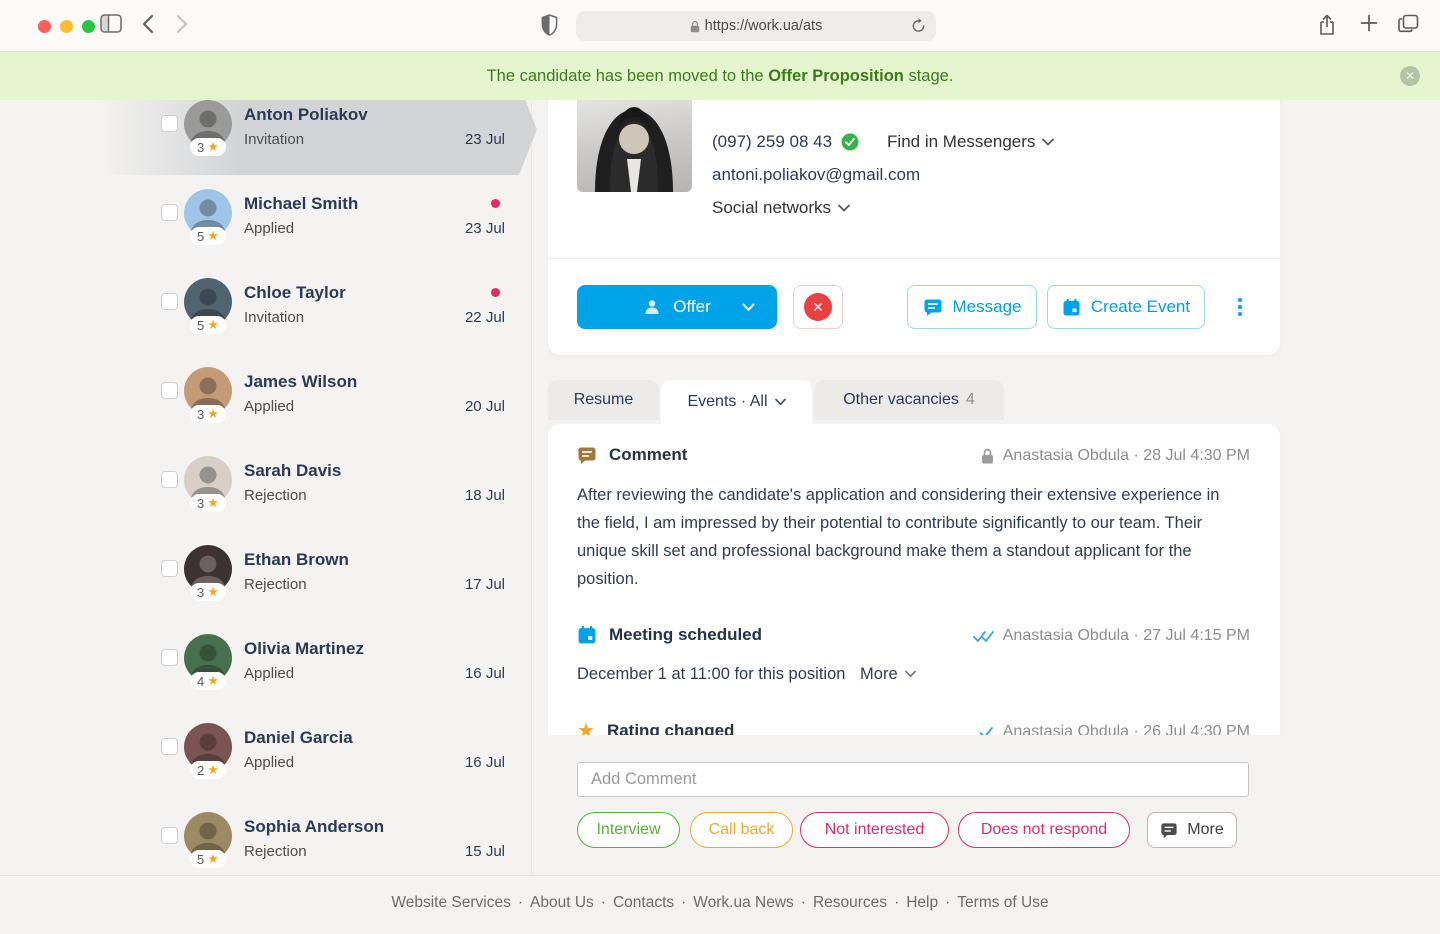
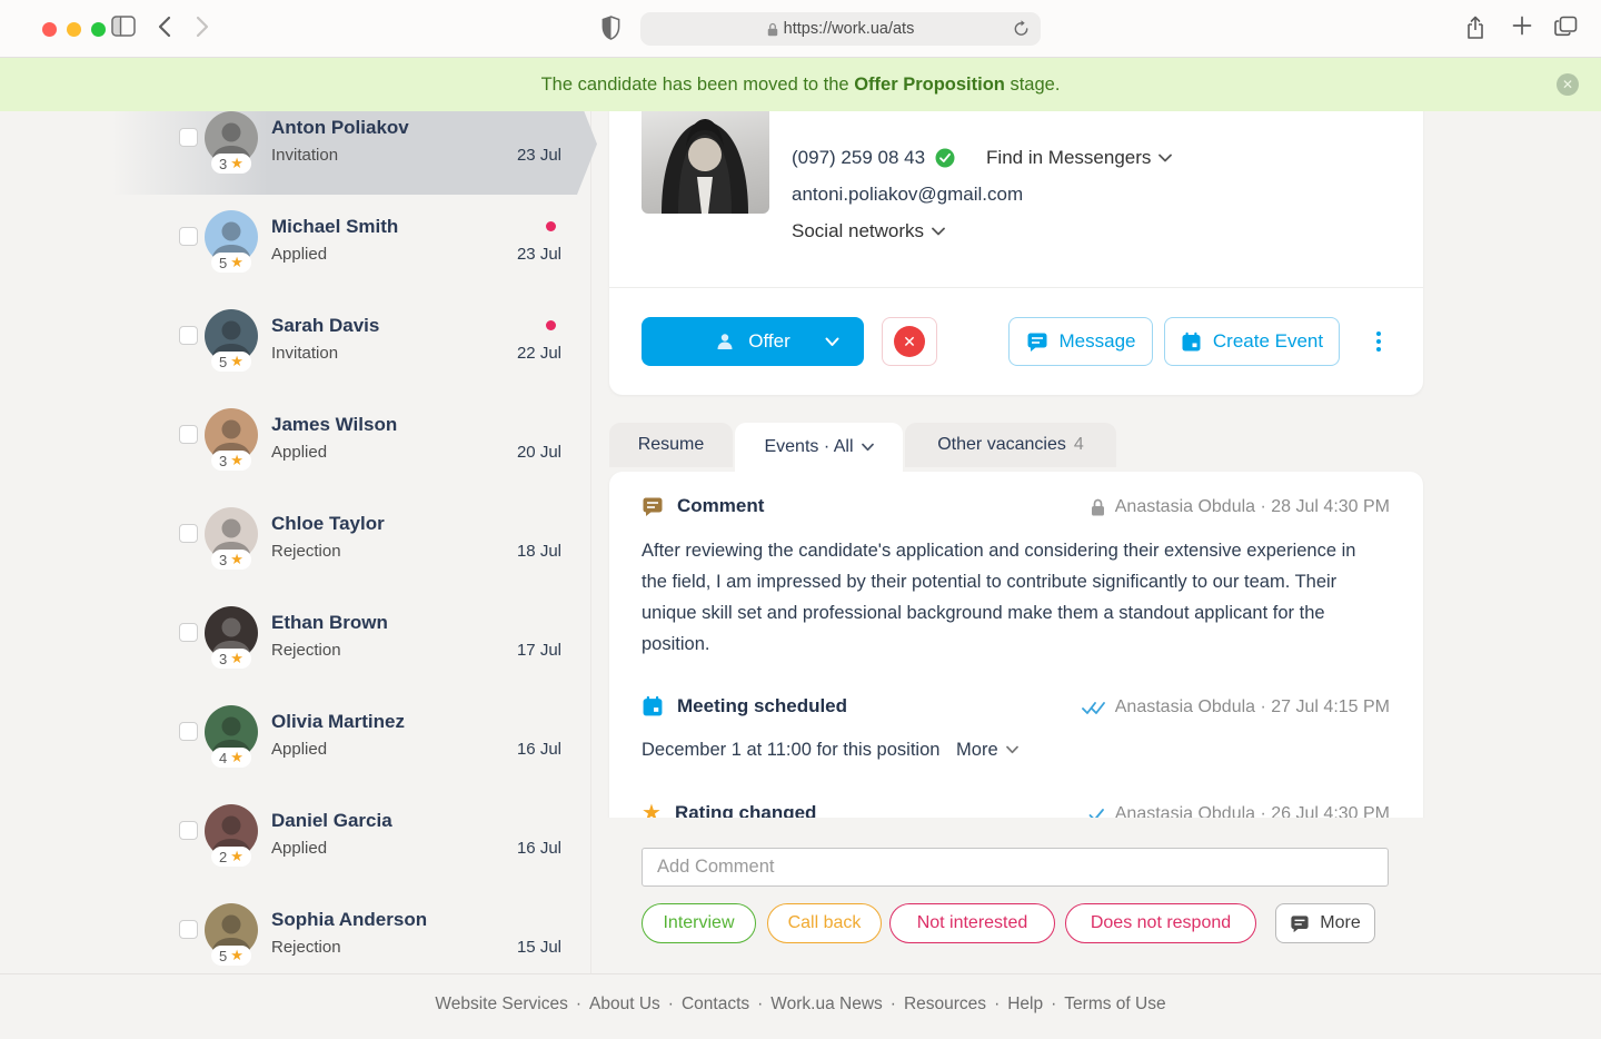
  3
  ★
  Anton Poliakov
  Invitation
  23 Jul
  5
  ★
  Michael Smith
  Applied
  23 Jul
  5
  ★
- Chloe Taylor
+ Sarah Davis
  Invitation
  22 Jul
  3
  ★
  James Wilson
  Applied
  20 Jul
  3
  ★
- Sarah Davis
+ Chloe Taylor
  Rejection
  18 Jul
  3
  ★
  Ethan Brown
  Rejection
  17 Jul
  4
  ★
  Olivia Martinez
  Applied
  16 Jul
  2
  ★
  Daniel Garcia
  Applied
  16 Jul
  5
  ★
  Sophia Anderson
  Rejection
  15 Jul
  (097) 259 08 43
  Find in Messengers
  antoni.poliakov@gmail.com
  Social networks
  Offer
  ✕
  Message
  Create Event
  Resume
  Events · All
  Other vacancies
  4
  Comment
  Anastasia Obdula · 28 Jul 4:30 PM
  After reviewing the candidate's application and considering their extensive experience in the field, I am impressed by their potential to contribute significantly to our team. Their unique skill set and professional background make them a standout applicant for the position.
  Meeting scheduled
  Anastasia Obdula · 27 Jul 4:15 PM
  December 1 at 11:00 for this position
  More
  ★
  Rating changed
  Anastasia Obdula · 26 Jul 4:30 PM
  Add Comment
  Interview
  Call back
  Not interested
  Does not respond
  More
  Website Services
  ·
  About Us
  ·
  Contacts
  ·
  Work.ua News
  ·
  Resources
  ·
  Help
  ·
  Terms of Use
  The candidate has been moved to the Offer Proposition stage.
  ✕
  https://work.ua/ats
